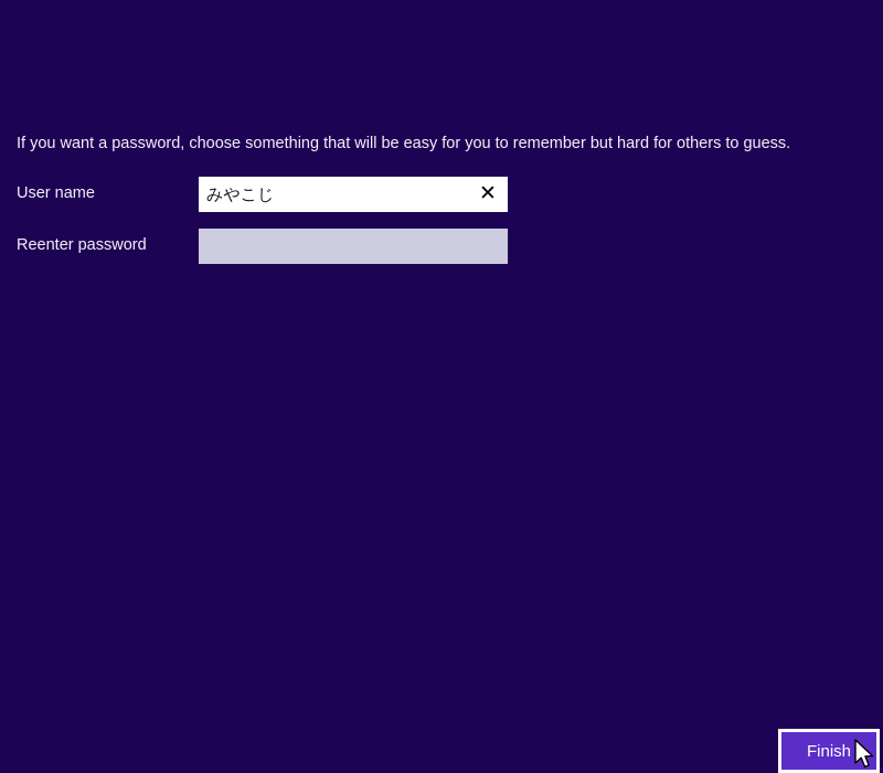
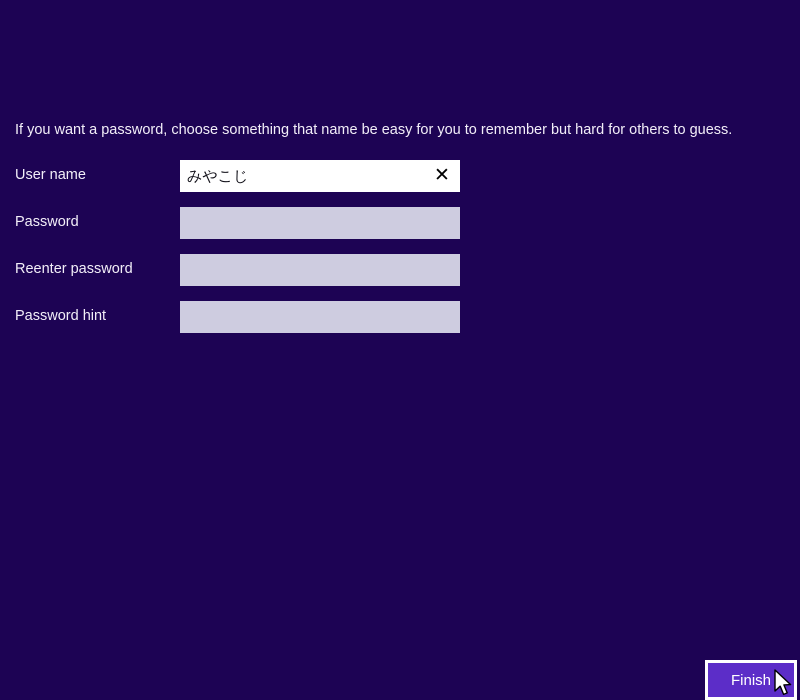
- If you want a password, choose something that will be easy for you to remember but hard for others to guess.
+ If you want a password, choose something that name be easy for you to remember but hard for others to guess.
  User name
  みやこじ
  ✕
+ Password
  Reenter password
+ Password hint
  Finish
